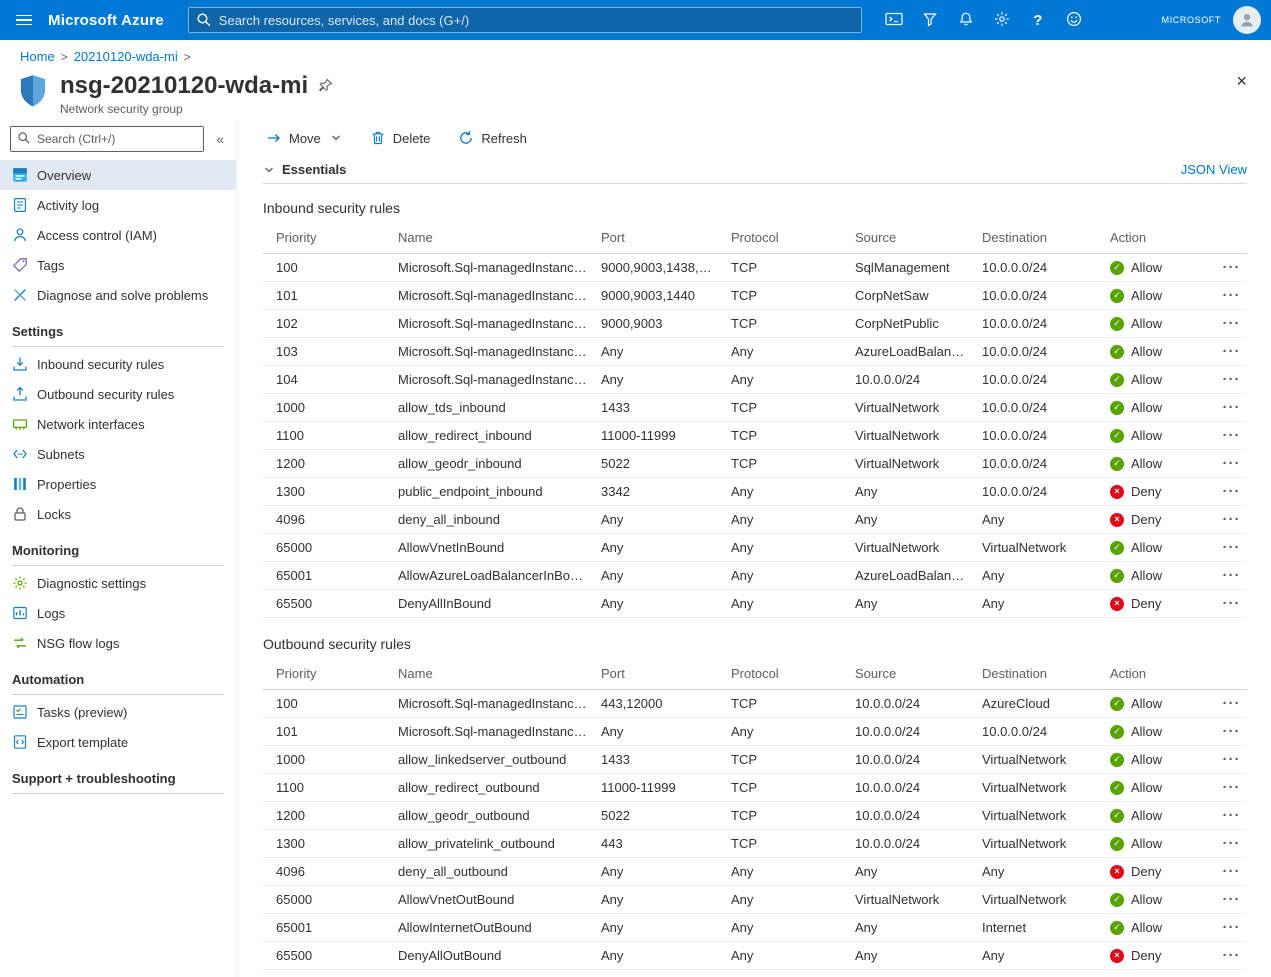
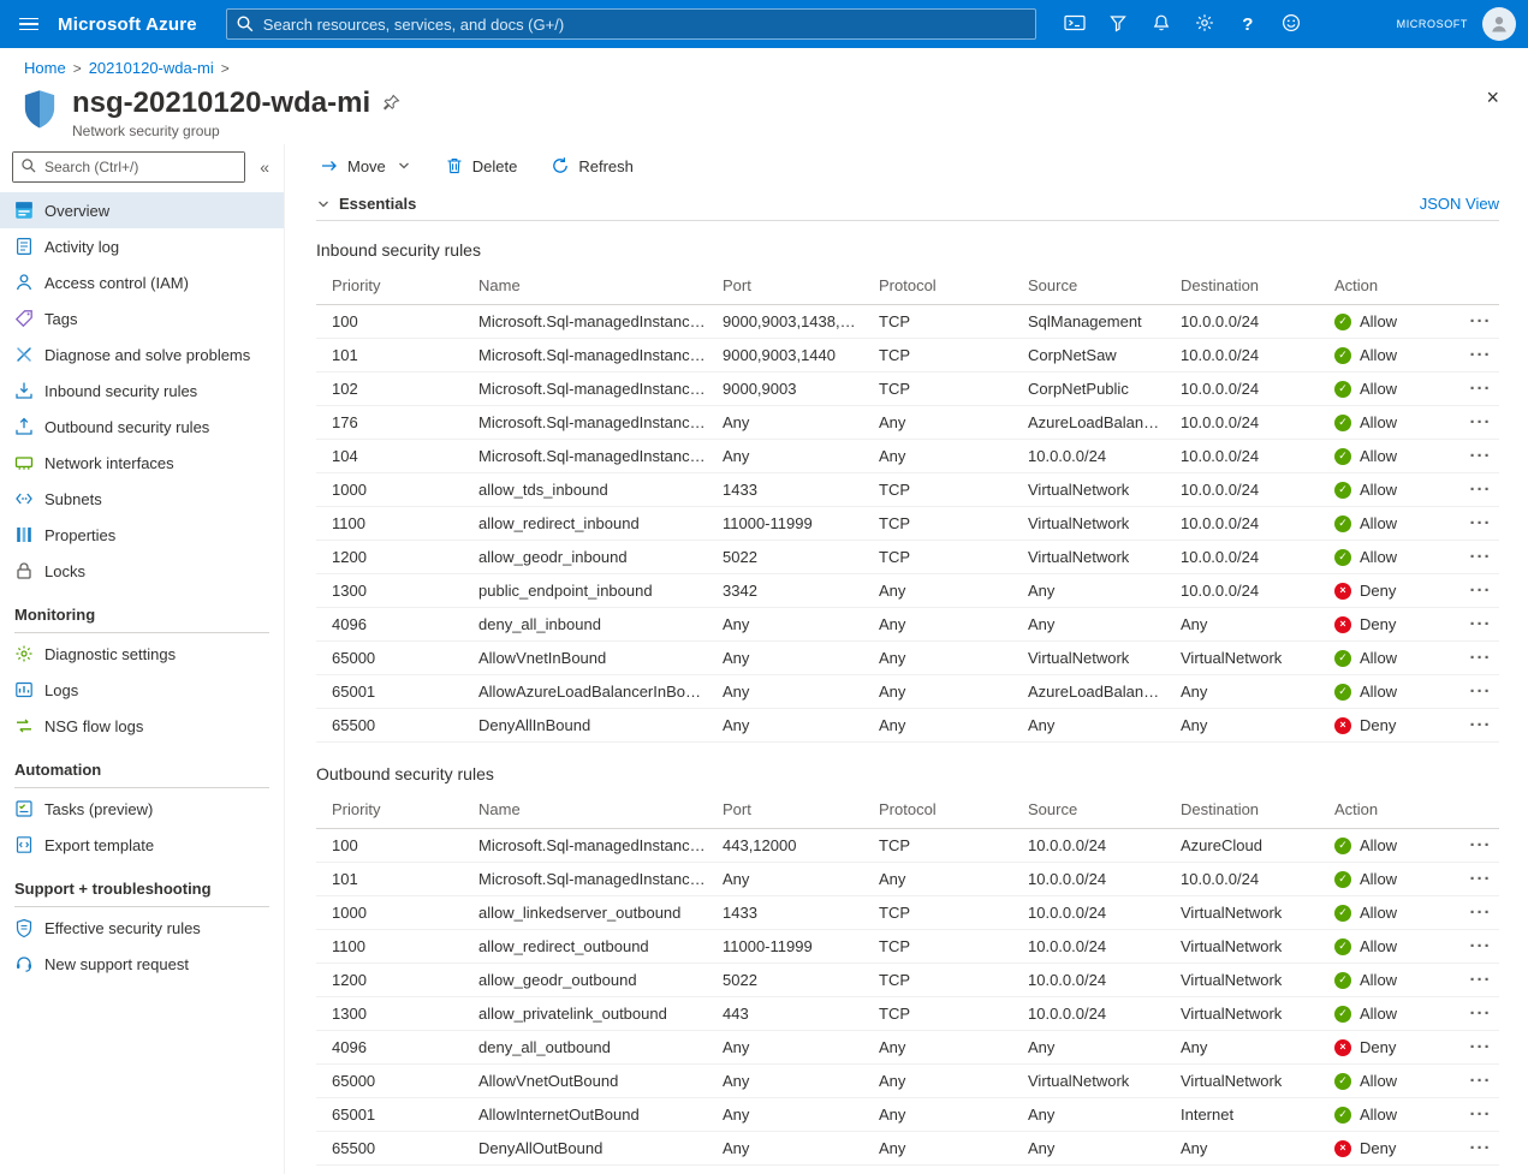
  Microsoft Azure
  Search resources, services, and docs (G+/)
  ?
  MICROSOFT
  Home
  >
  20210120-wda-mi
  >
  nsg-20210120-wda-mi
  Network security group
  ×
  Search (Ctrl+/)
  «
  Overview
  Activity log
  Access control (IAM)
  Tags
  Diagnose and solve problems
- Settings
  Inbound security rules
  Outbound security rules
  Network interfaces
  Subnets
  Properties
  Locks
  Monitoring
  Diagnostic settings
  Logs
  NSG flow logs
  Automation
  Tasks (preview)
  Export template
  Support + troubleshooting
+ Effective security rules
+ New support request
  Move
  Delete
  Refresh
  Essentials
  JSON View
  Inbound security rules
  Priority
  Name
  Port
  Protocol
  Source
  Destination
  Action
  100
  Microsoft.Sql-managedInstances
  9000,9003,1438,144
  TCP
  SqlManagement
  10.0.0.0/24
  ✓
  Allow
  ···
  101
  Microsoft.Sql-managedInstances
  9000,9003,1440
  TCP
  CorpNetSaw
  10.0.0.0/24
  ✓
  Allow
  ···
  102
  Microsoft.Sql-managedInstances
  9000,9003
  TCP
  CorpNetPublic
  10.0.0.0/24
  ✓
  Allow
  ···
- 103
+ 176
  Microsoft.Sql-managedInstances
  Any
  Any
  AzureLoadBalancer
  10.0.0.0/24
  ✓
  Allow
  ···
  104
  Microsoft.Sql-managedInstances
  Any
  Any
  10.0.0.0/24
  10.0.0.0/24
  ✓
  Allow
  ···
  1000
  allow_tds_inbound
  1433
  TCP
  VirtualNetwork
  10.0.0.0/24
  ✓
  Allow
  ···
  1100
  allow_redirect_inbound
  11000-11999
  TCP
  VirtualNetwork
  10.0.0.0/24
  ✓
  Allow
  ···
  1200
  allow_geodr_inbound
  5022
  TCP
  VirtualNetwork
  10.0.0.0/24
  ✓
  Allow
  ···
  1300
  public_endpoint_inbound
  3342
  Any
  Any
  10.0.0.0/24
  ×
  Deny
  ···
  4096
  deny_all_inbound
  Any
  Any
  Any
  Any
  ×
  Deny
  ···
  65000
  AllowVnetInBound
  Any
  Any
  VirtualNetwork
  VirtualNetwork
  ✓
  Allow
  ···
  65001
  AllowAzureLoadBalancerInBoun
  Any
  Any
  AzureLoadBalancer
  Any
  ✓
  Allow
  ···
  65500
  DenyAllInBound
  Any
  Any
  Any
  Any
  ×
  Deny
  ···
  Outbound security rules
  Priority
  Name
  Port
  Protocol
  Source
  Destination
  Action
  100
  Microsoft.Sql-managedInstances
  443,12000
  TCP
  10.0.0.0/24
  AzureCloud
  ✓
  Allow
  ···
  101
  Microsoft.Sql-managedInstances
  Any
  Any
  10.0.0.0/24
  10.0.0.0/24
  ✓
  Allow
  ···
  1000
  allow_linkedserver_outbound
  1433
  TCP
  10.0.0.0/24
  VirtualNetwork
  ✓
  Allow
  ···
  1100
  allow_redirect_outbound
  11000-11999
  TCP
  10.0.0.0/24
  VirtualNetwork
  ✓
  Allow
  ···
  1200
  allow_geodr_outbound
  5022
  TCP
  10.0.0.0/24
  VirtualNetwork
  ✓
  Allow
  ···
  1300
  allow_privatelink_outbound
  443
  TCP
  10.0.0.0/24
  VirtualNetwork
  ✓
  Allow
  ···
  4096
  deny_all_outbound
  Any
  Any
  Any
  Any
  ×
  Deny
  ···
  65000
  AllowVnetOutBound
  Any
  Any
  VirtualNetwork
  VirtualNetwork
  ✓
  Allow
  ···
  65001
  AllowInternetOutBound
  Any
  Any
  Any
  Internet
  ✓
  Allow
  ···
  65500
  DenyAllOutBound
  Any
  Any
  Any
  Any
  ×
  Deny
  ···
